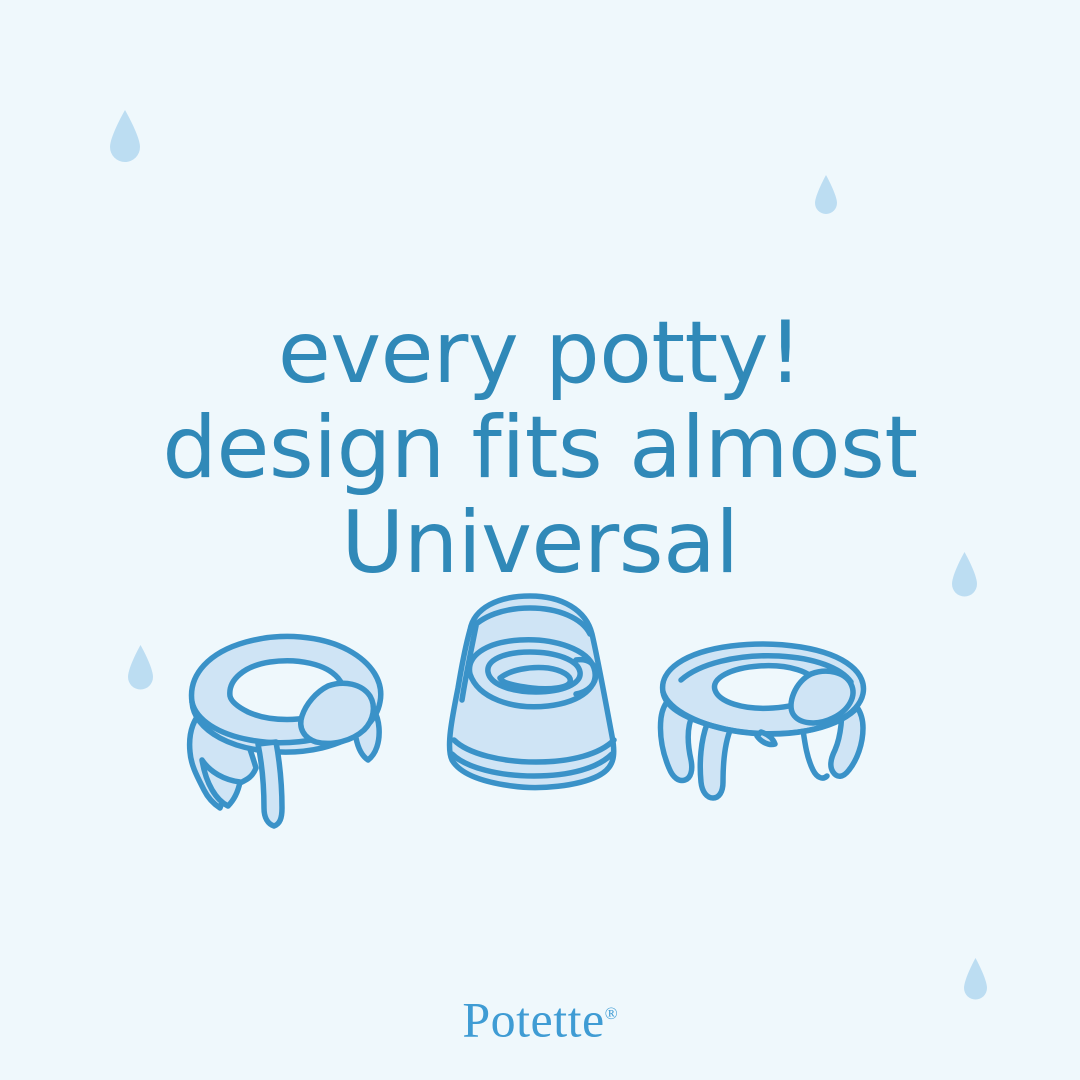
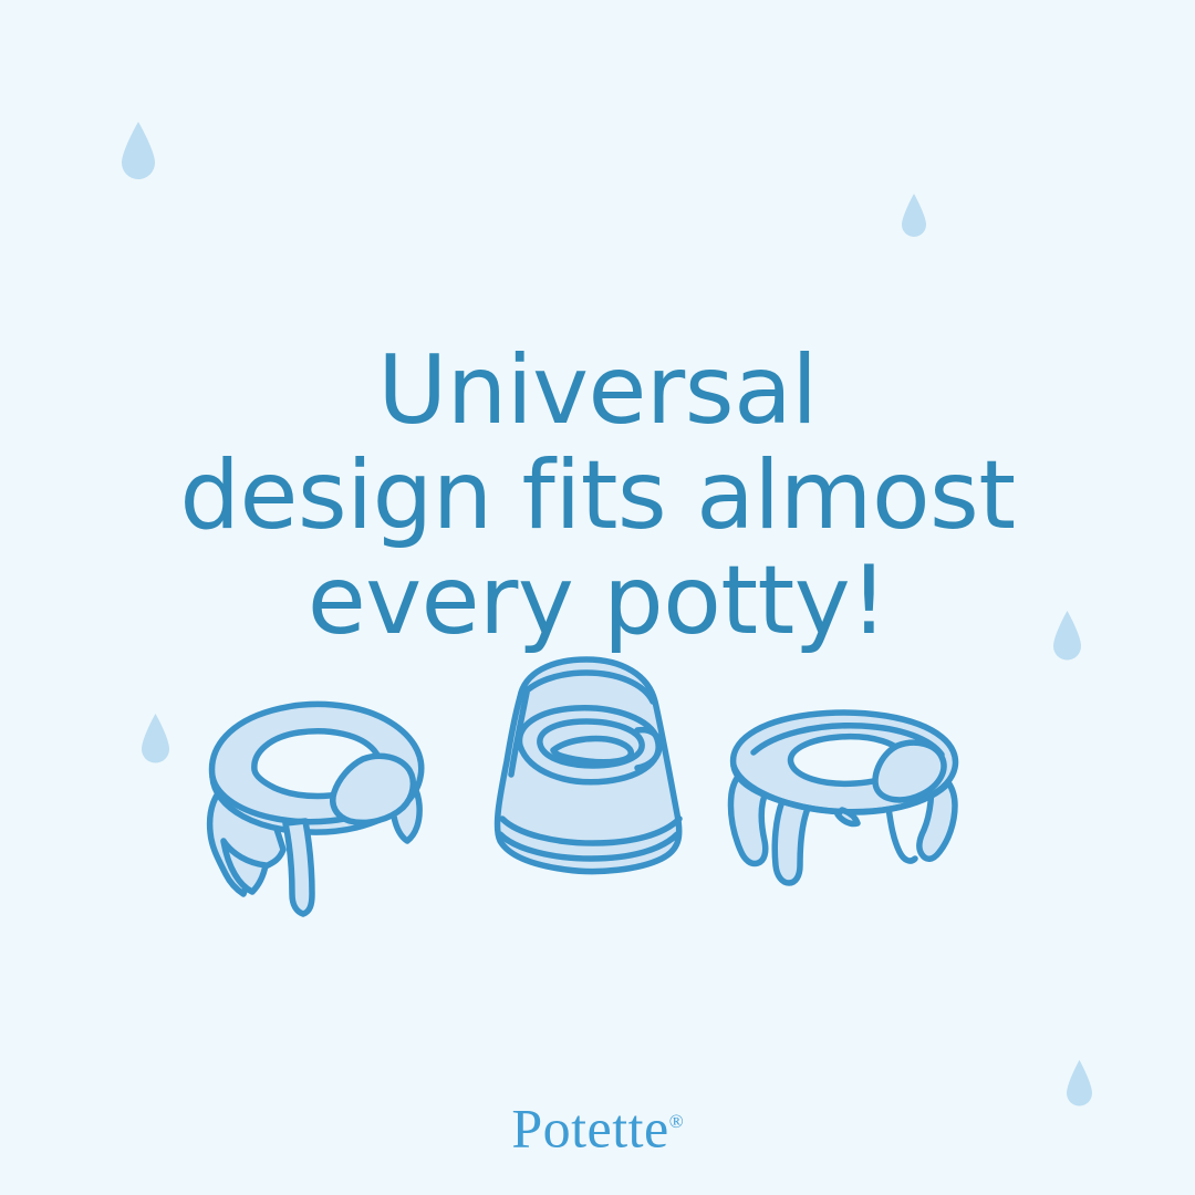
- every potty!
+ Universal
  design fits almost
- Universal
+ every potty!
  Potette®
